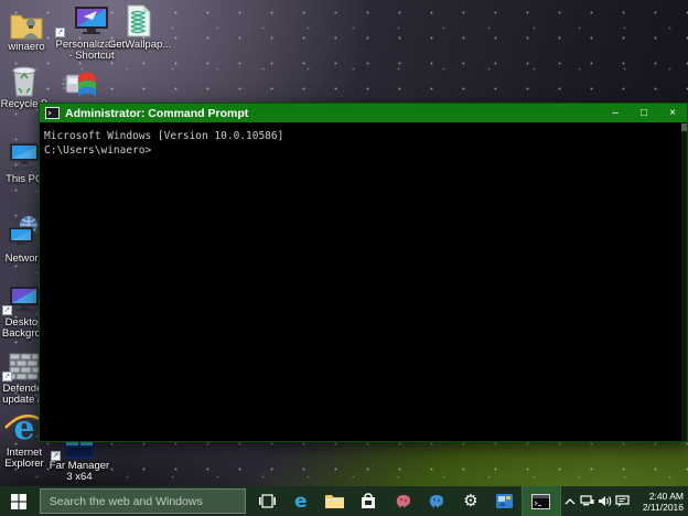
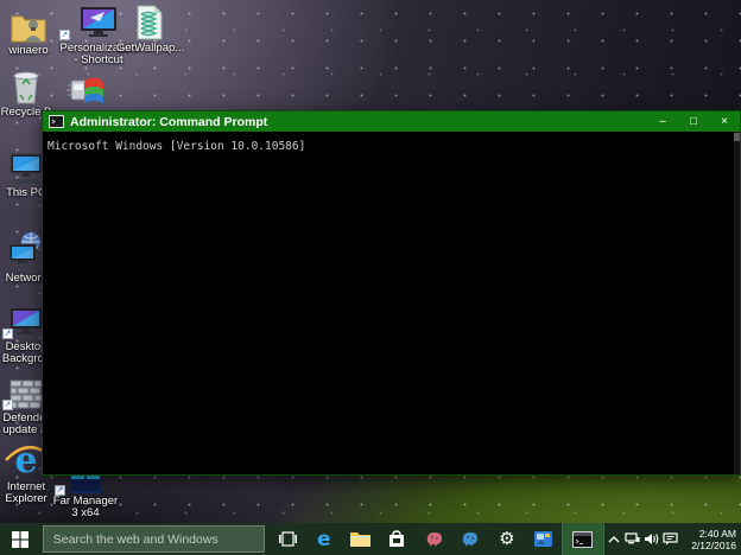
  winaero
  Personalization - Shortcut
  GetWallpap...
  Recycle
  This P
  Networ
  Deskto Backgr
  Defend update
  e
  Internet Explorer
  Far Manager 3 x64
  Administrator: Command Prompt
  –
  □
  ×
  Microsoft Windows [Version 10.0.10586]
- C:\Users\winaero>
  Search the web and Windows
  e
  ⚙
  2:40 AM
- 2/11/2016
+ 2/12/2016
